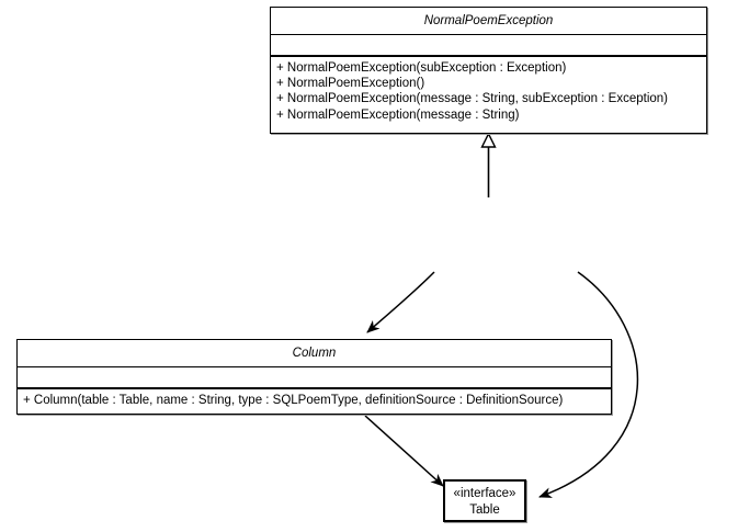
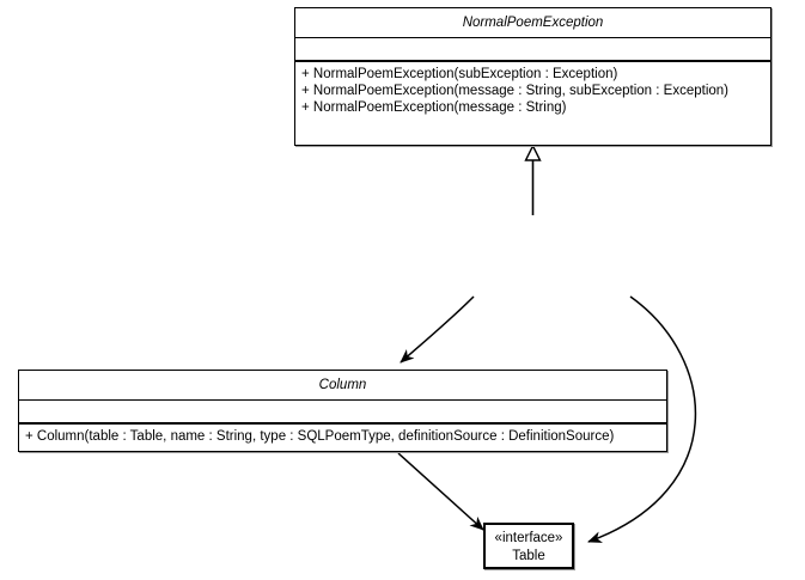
  NormalPoemException
  + NormalPoemException(subException : Exception)
- + NormalPoemException()
  + NormalPoemException(message : String, subException : Exception)
  + NormalPoemException(message : String)
  Column
  + Column(table : Table, name : String, type : SQLPoemType, definitionSource : DefinitionSource)
  «interface»
  Table
